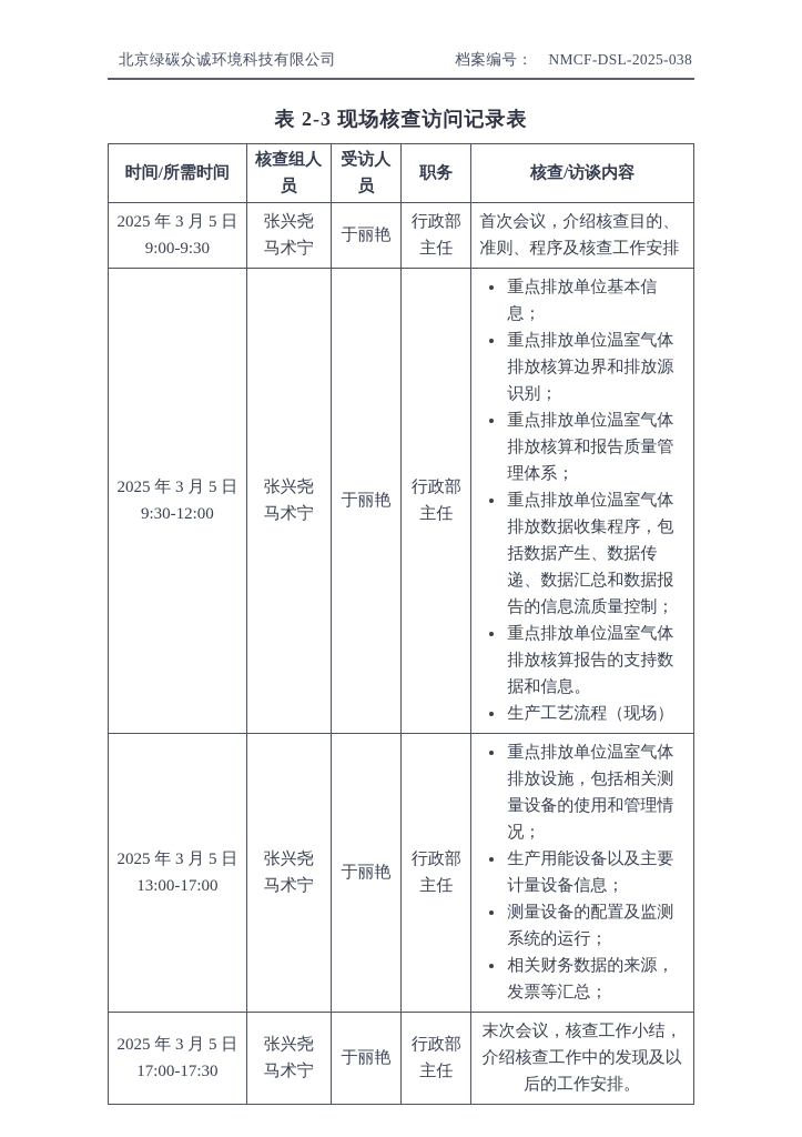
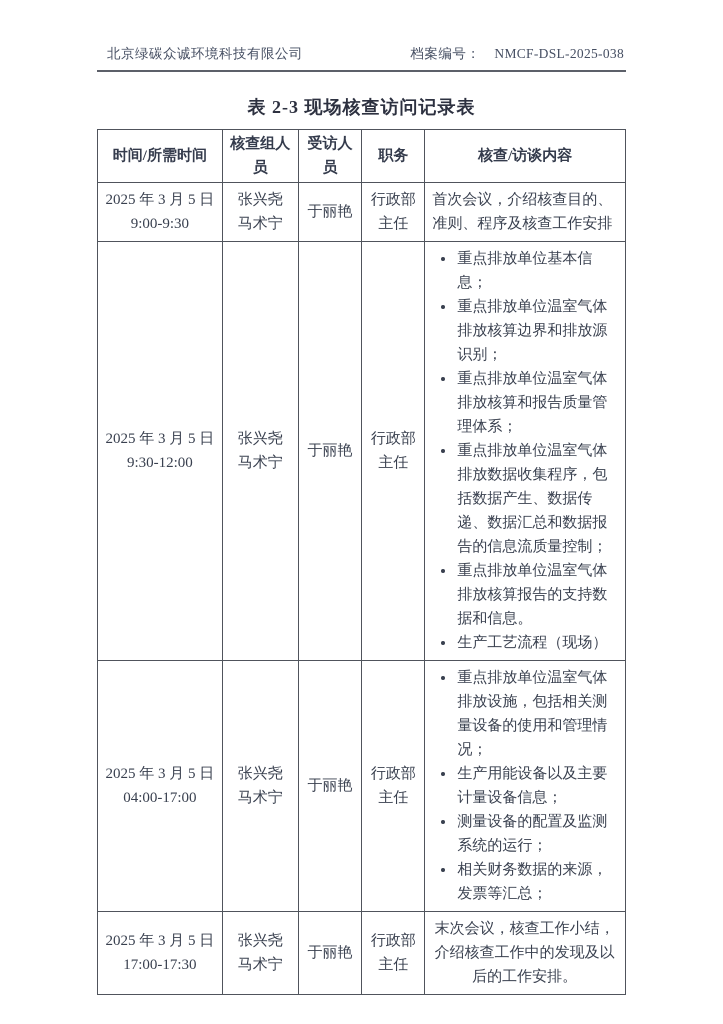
  北京绿碳众诚环境科技有限公司
  档案编号： NMCF-DSL-2025-038
  表 2-3 现场核查访问记录表
  时间/所需时间	核查组人员	受访人员	职务	核查/访谈内容
  2025 年 3 月 5 日 9:00-9:30	张兴尧 马术宁	于丽艳	行政部 主任	首次会议，介绍核查目的、准则、程序及核查工作安排
  2025 年 3 月 5 日 9:30-12:00	张兴尧 马术宁	于丽艳	行政部 主任	重点排放单位基本信息； 重点排放单位温室气体排放核算边界和排放源识别； 重点排放单位温室气体排放核算和报告质量管理体系； 重点排放单位温室气体排放数据收集程序，包括数据产生、数据传递、数据汇总和数据报告的信息流质量控制； 重点排放单位温室气体排放核算报告的支持数据和信息。 生产工艺流程（现场）
- 2025 年 3 月 5 日 13:00-17:00	张兴尧 马术宁	于丽艳	行政部 主任	重点排放单位温室气体排放设施，包括相关测量设备的使用和管理情况； 生产用能设备以及主要计量设备信息； 测量设备的配置及监测系统的运行； 相关财务数据的来源，发票等汇总；
+ 2025 年 3 月 5 日 04:00-17:00	张兴尧 马术宁	于丽艳	行政部 主任	重点排放单位温室气体排放设施，包括相关测量设备的使用和管理情况； 生产用能设备以及主要计量设备信息； 测量设备的配置及监测系统的运行； 相关财务数据的来源，发票等汇总；
  2025 年 3 月 5 日 17:00-17:30	张兴尧 马术宁	于丽艳	行政部 主任	末次会议，核查工作小结，介绍核查工作中的发现及以后的工作安排。
